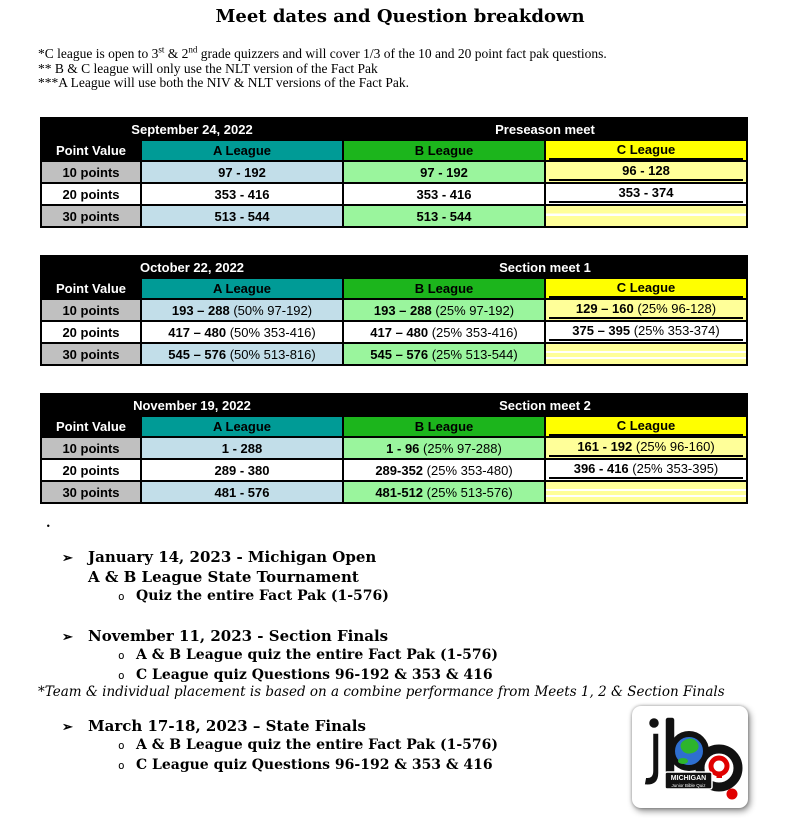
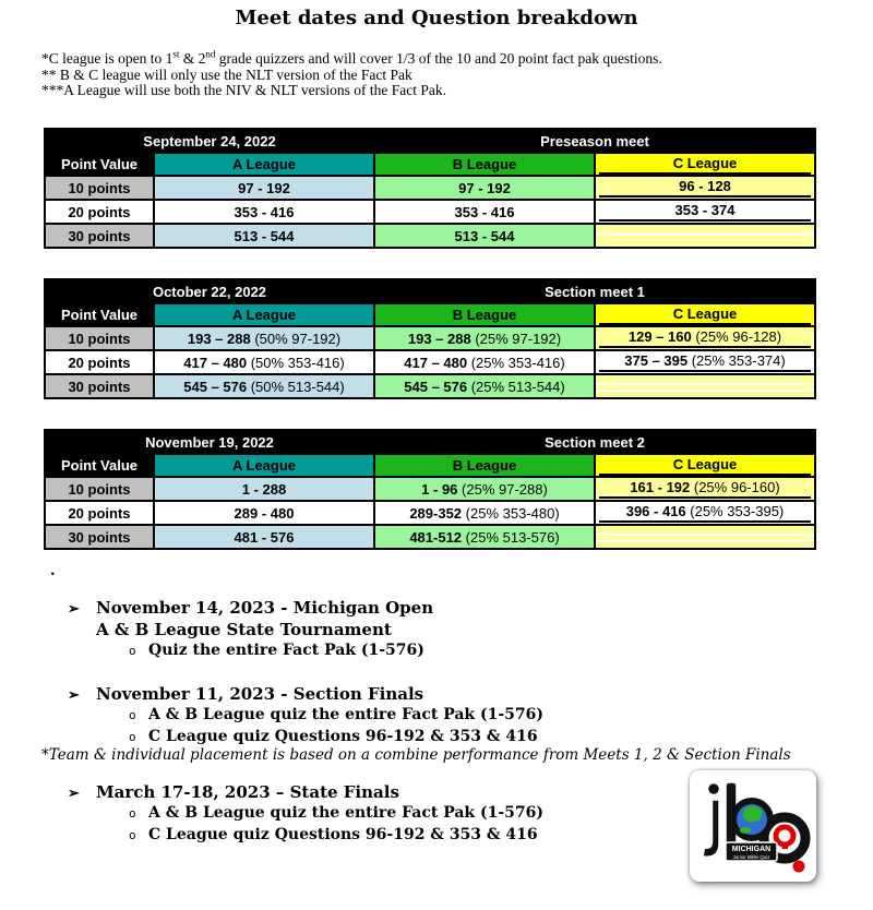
  Meet dates and Question breakdown
- *C league is open to 3st & 2nd grade quizzers and will cover 1/3 of the 10 and 20 point fact pak questions.
+ *C league is open to 1st & 2nd grade quizzers and will cover 1/3 of the 10 and 20 point fact pak questions.
  ** B & C league will only use the NLT version of the Fact Pak
  ***A League will use both the NIV & NLT versions of the Fact Pak.
  September 24, 2022
  Preseason meet
  Point Value
  A League
  B League
  C League
  10 points
  97 - 192
  97 - 192
  96 - 128
  20 points
  353 - 416
  353 - 416
  353 - 374
  30 points
  513 - 544
  513 - 544
  October 22, 2022
  Section meet 1
  Point Value
  A League
  B League
  C League
  10 points
  193 – 288
  (50% 97-192)
  193 – 288
  (25% 97-192)
  129 – 160 (25% 96-128)
  20 points
  417 – 480
  (50% 353-416)
  417 – 480
  (25% 353-416)
  375 – 395 (25% 353-374)
  30 points
  545 – 576
- (50% 513-816)
+ (50% 513-544)
  545 – 576
  (25% 513-544)
  November 19, 2022
  Section meet 2
  Point Value
  A League
  B League
  C League
  10 points
  1 - 288
  1 - 96
  (25% 97-288)
  161 - 192 (25% 96-160)
  20 points
- 289 - 380
+ 289 - 480
  289-352
  (25% 353-480)
  396 - 416 (25% 353-395)
  30 points
  481 - 576
  481-512
  (25% 513-576)
  .
- ➢ January 14, 2023 - Michigan Open
+ ➢ November 14, 2023 - Michigan Open
  A & B League State Tournament
  o Quiz the entire Fact Pak (1-576)
  ➢ November 11, 2023 - Section Finals
  o A & B League quiz the entire Fact Pak (1-576)
  o C League quiz Questions 96-192 & 353 & 416
  *Team & individual placement is based on a combine performance from Meets 1, 2 & Section Finals
  ➢ March 17-18, 2023 – State Finals
  o A & B League quiz the entire Fact Pak (1-576)
  o C League quiz Questions 96-192 & 353 & 416
